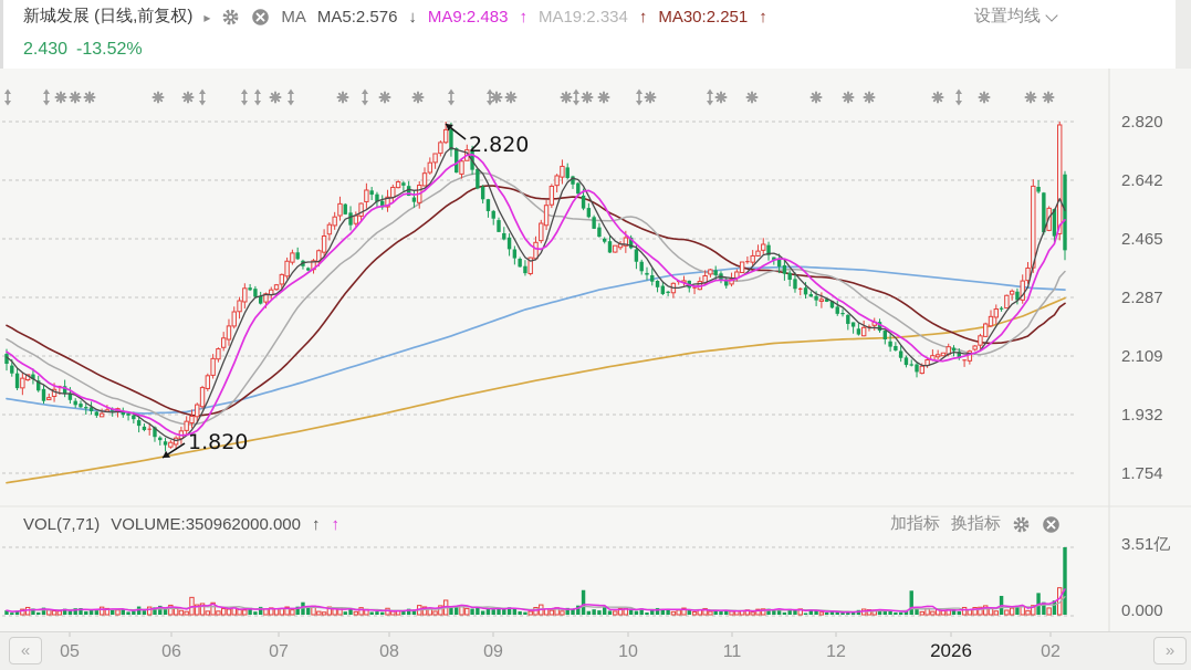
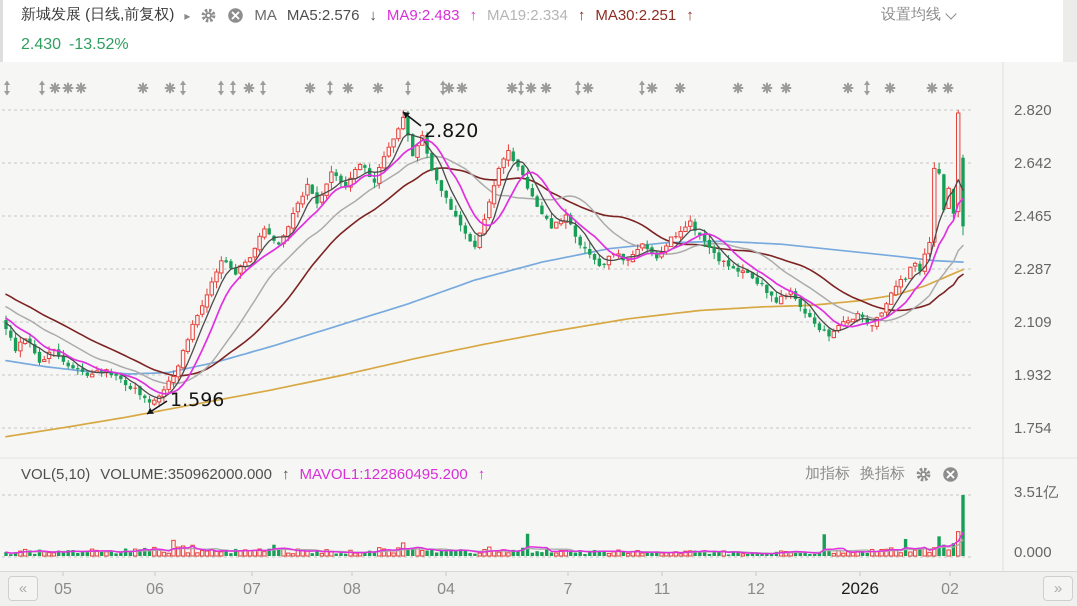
  2.820
- 1.820
+ 1.596
  2.820
  2.642
  2.465
  2.287
  2.109
  1.932
  1.754
  3.51亿
  0.000
  05
  06
  07
  08
- 09
+ 04
- 10
+ 7
  11
  12
  2026
  02
  新城发展 (日线,前复权)
  ▸
  MA
  MA5:2.576
  ↓
  MA9:2.483
  ↑
  MA19:2.334
  ↑
  MA30:2.251
  ↑
  设置均线
  2.430
  -13.52%
- VOL(7,71)
+ VOL(5,10)
  VOLUME:350962000.000
  ↑
+ MAVOL1:122860495.200
  ↑
  加指标
  换指标
  «
  »
